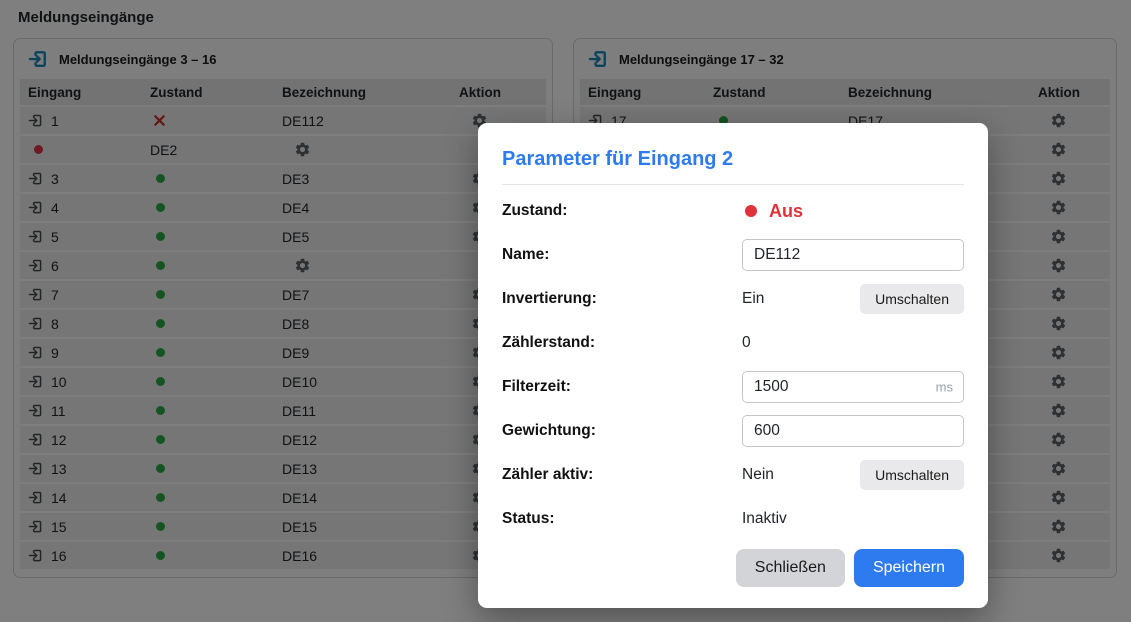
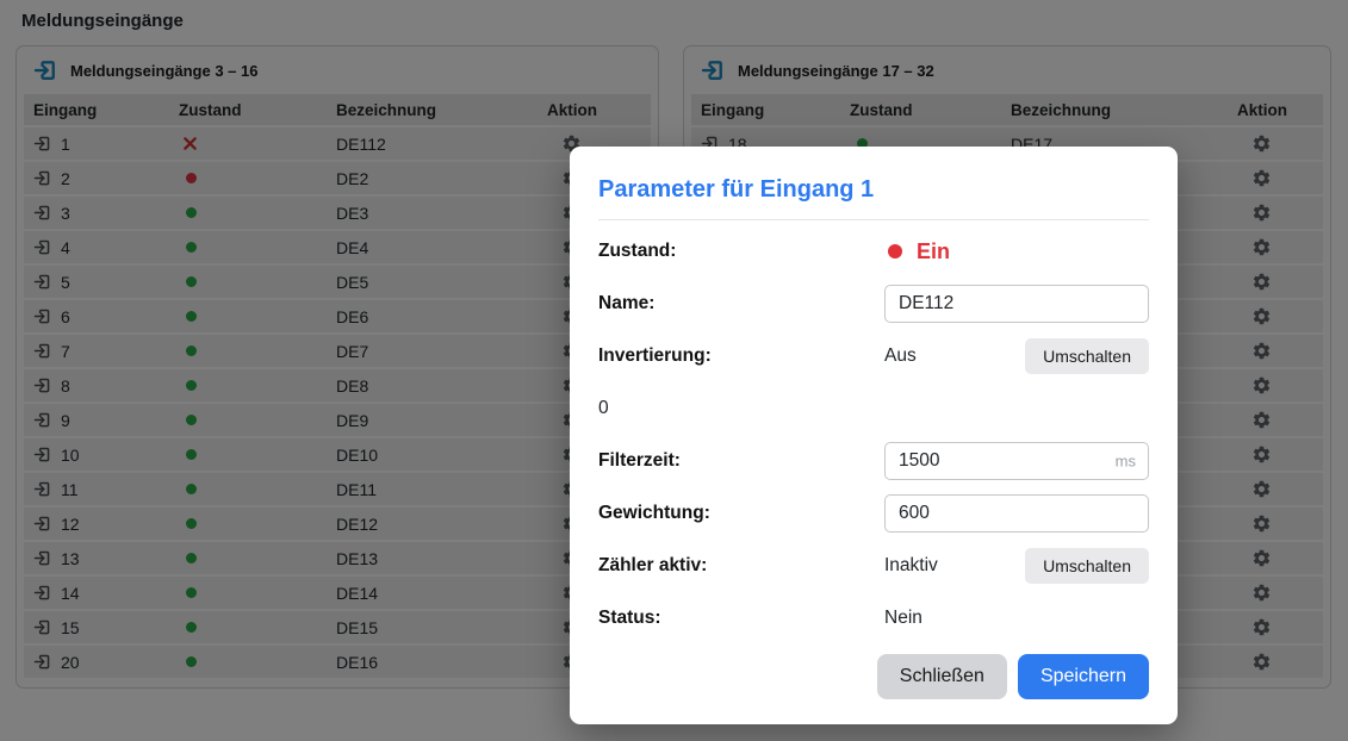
  Meldungseingänge
  Meldungseingänge 3 – 16
  Eingang
  Zustand
  Bezeichnung
  Aktion
  1
  DE112
+ 2
  DE2
  3
  DE3
  4
  DE4
  5
  DE5
  6
+ DE6
  7
  DE7
  8
  DE8
  9
  DE9
  10
  DE10
  11
  DE11
  12
  DE12
  13
  DE13
  14
  DE14
  15
  DE15
- 16
+ 20
  DE16
  Meldungseingänge 17 – 32
  Eingang
  Zustand
  Bezeichnung
  Aktion
- 17
+ 18
  DE17
- Parameter für Eingang 2
+ Parameter für Eingang 1
  Zustand:
- Aus
+ Ein
  Name:
  DE112
  Invertierung:
- Ein
+ Aus
  Umschalten
- Zählerstand:
  0
  Filterzeit:
  1500
  ms
  Gewichtung:
  600
  Zähler aktiv:
- Nein
+ Inaktiv
  Umschalten
  Status:
- Inaktiv
+ Nein
  Schließen
  Speichern
